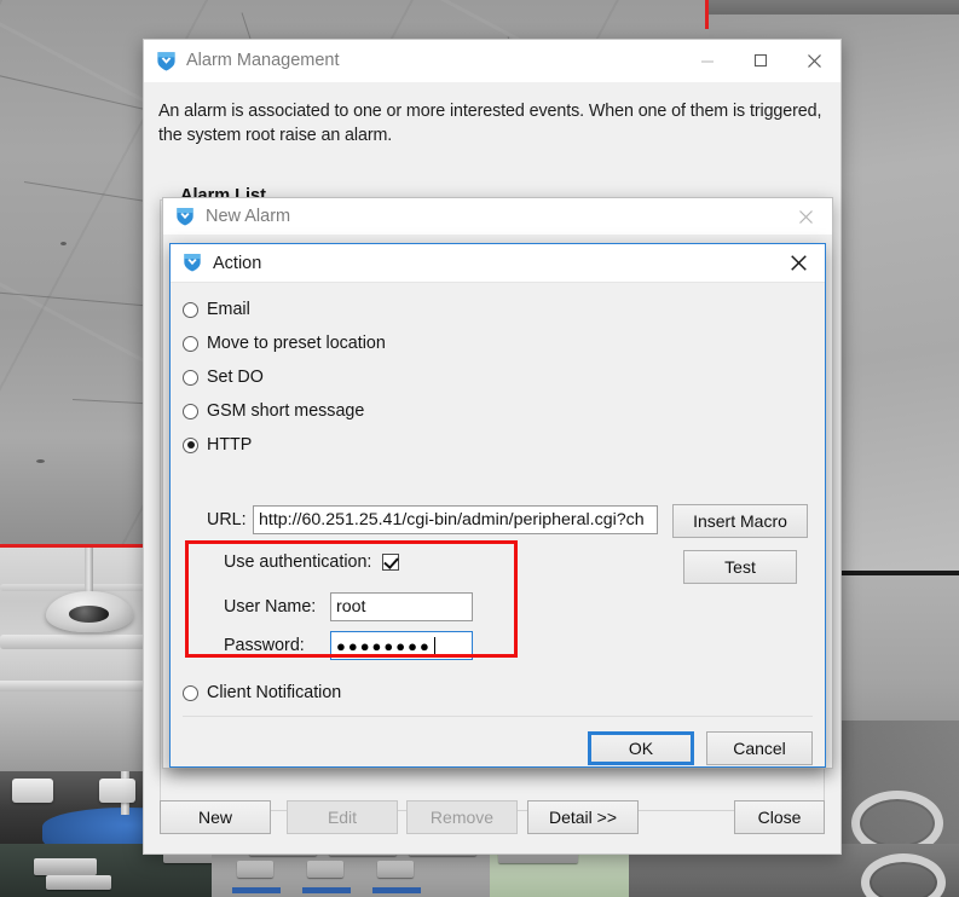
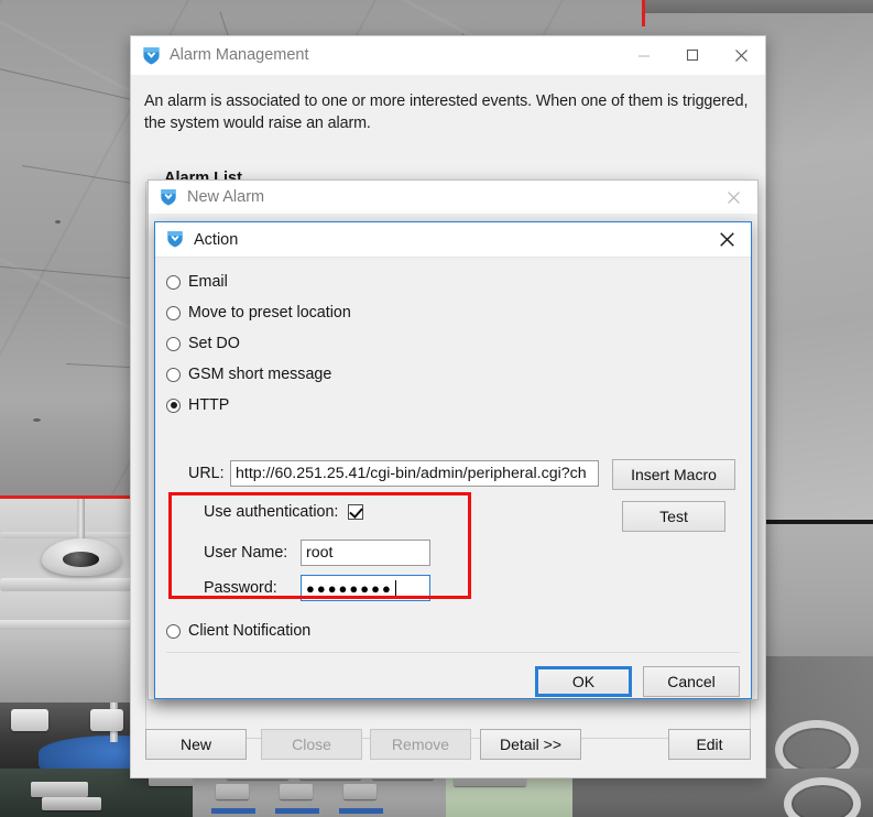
  Alarm Management
- An alarm is associated to one or more interested events. When one of them is triggered, the system root raise an alarm.
+ An alarm is associated to one or more interested events. When one of them is triggered, the system would raise an alarm.
  Alarm List
  New
- Edit
+ Close
  Remove
  Detail >>
- Close
+ Edit
  New Alarm
  Action
  Email
  Move to preset location
  Set DO
  GSM short message
  HTTP
  URL:
  http://60.251.25.41/cgi-bin/admin/peripheral.cgi?ch
  Insert Macro
  Test
  Use authentication:
  User Name:
  root
  Password:
  ●●●●●●●●
  Client Notification
  OK
  Cancel
